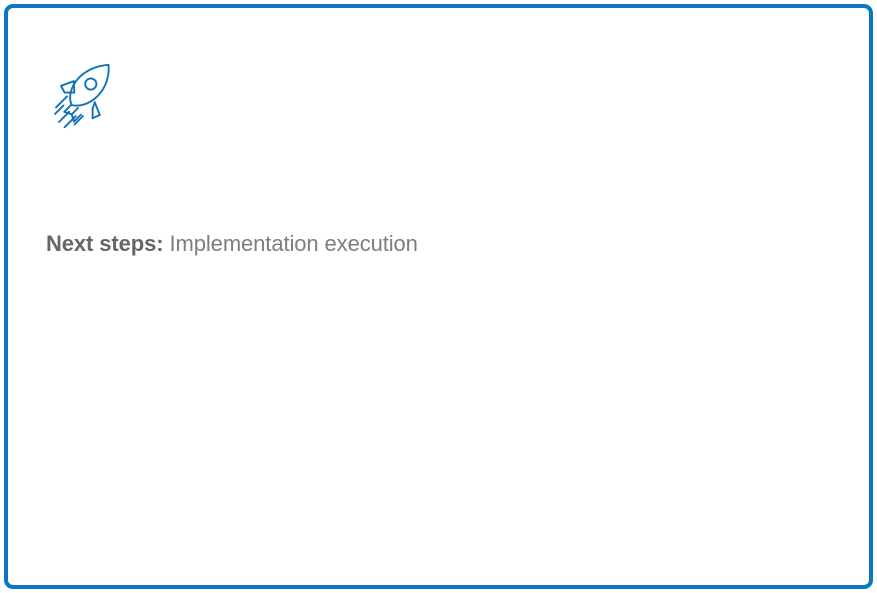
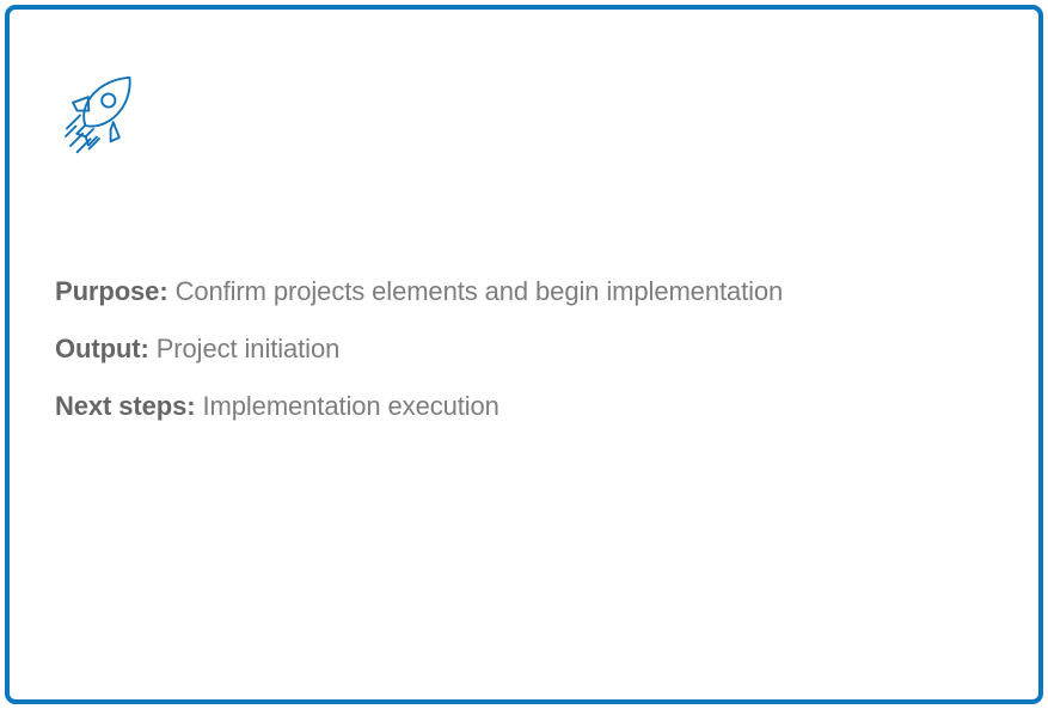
+ Purpose: Confirm projects elements and begin implementation
+ Output: Project initiation
  Next steps: Implementation execution
